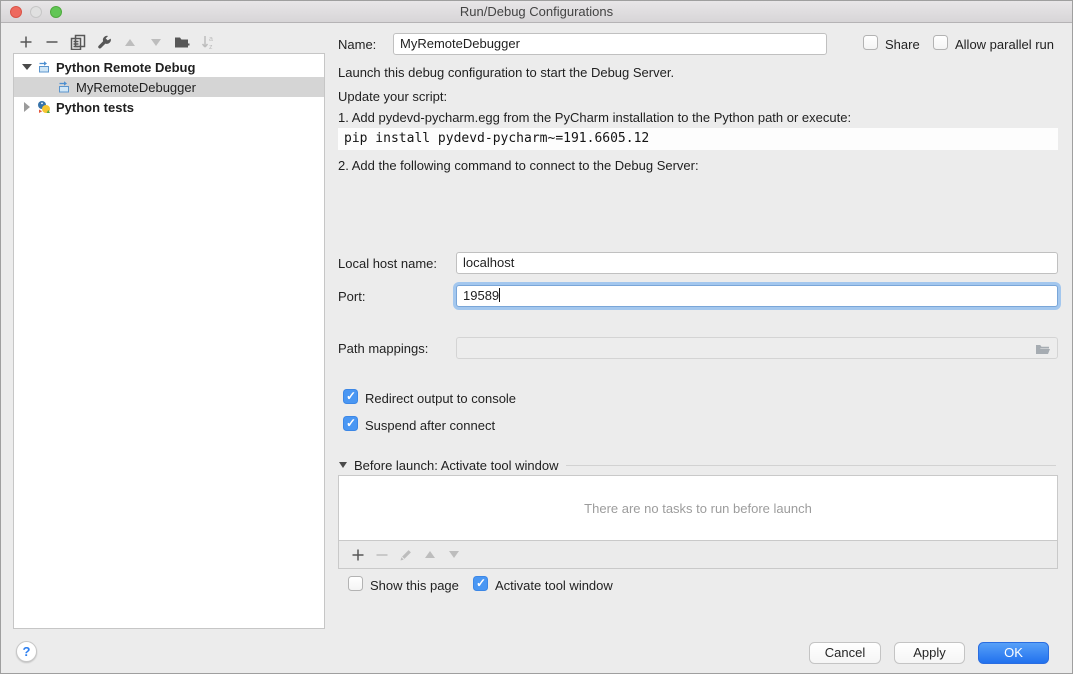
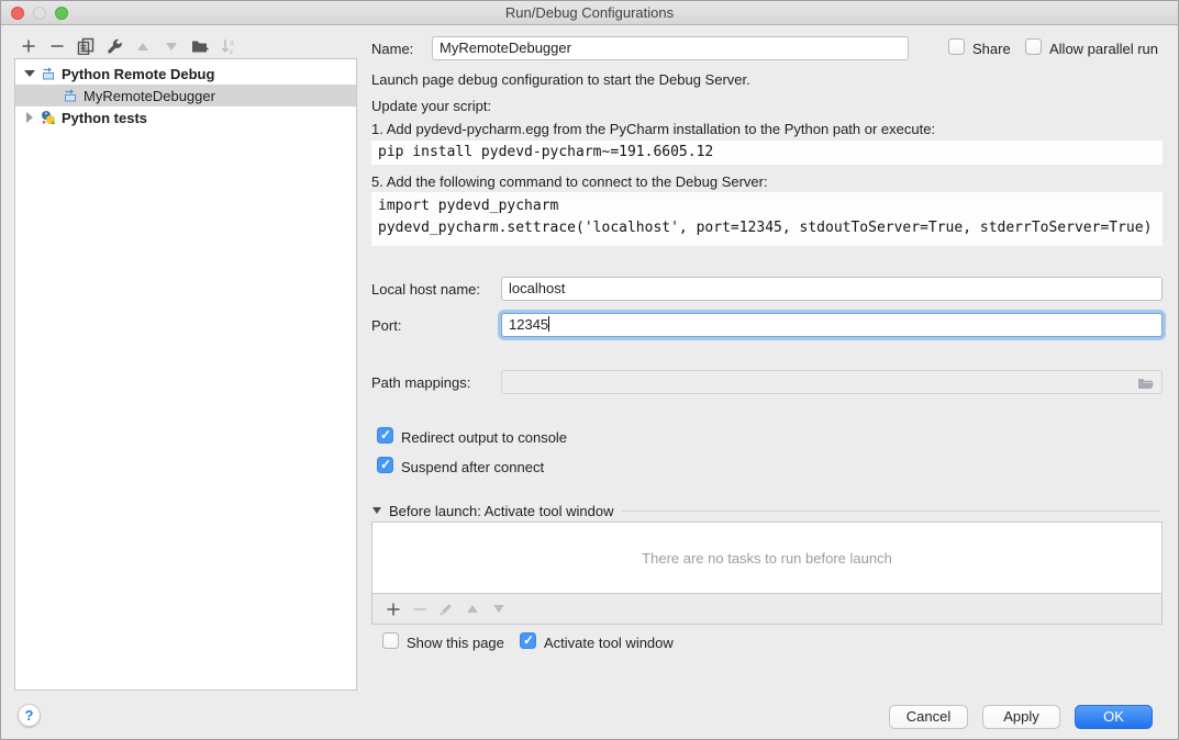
  Run/Debug Configurations
  Python Remote Debug
  MyRemoteDebugger
  Python tests
  Name:
  MyRemoteDebugger
  Share
  Allow parallel run
- Launch this debug configuration to start the Debug Server.
+ Launch page debug configuration to start the Debug Server.
  Update your script:
  1. Add pydevd-pycharm.egg from the PyCharm installation to the Python path or execute:
  pip install pydevd-pycharm~=191.6605.12
- 2. Add the following command to connect to the Debug Server:
+ 5. Add the following command to connect to the Debug Server:
+ import pydevd_pycharm
+ pydevd_pycharm.settrace('localhost', port=12345, stdoutToServer=True, stderrToServer=True)
  Local host name:
  localhost
  Port:
- 19589
+ 12345
  Path mappings:
  Redirect output to console
  Suspend after connect
  Before launch: Activate tool window
  There are no tasks to run before launch
  Show this page
  Activate tool window
  ?
  Cancel
  Apply
  OK
